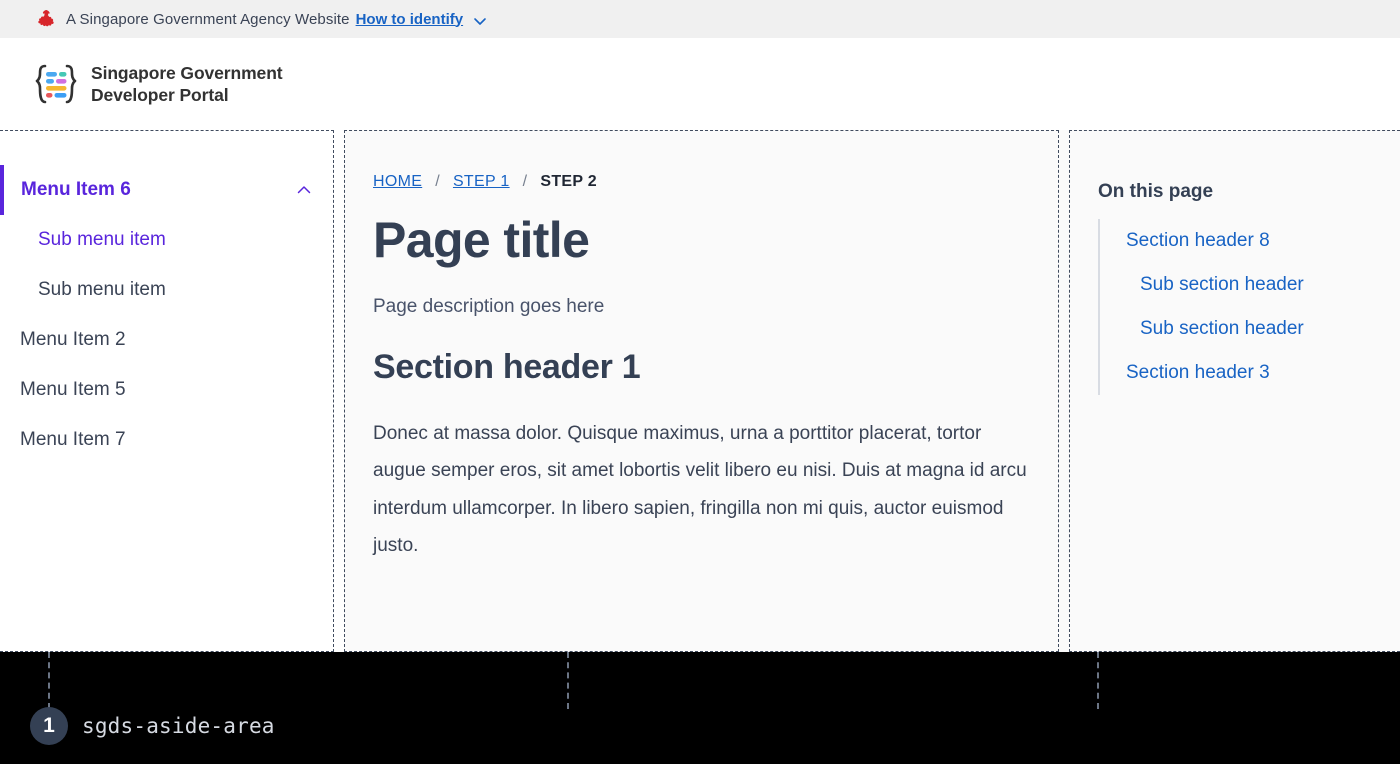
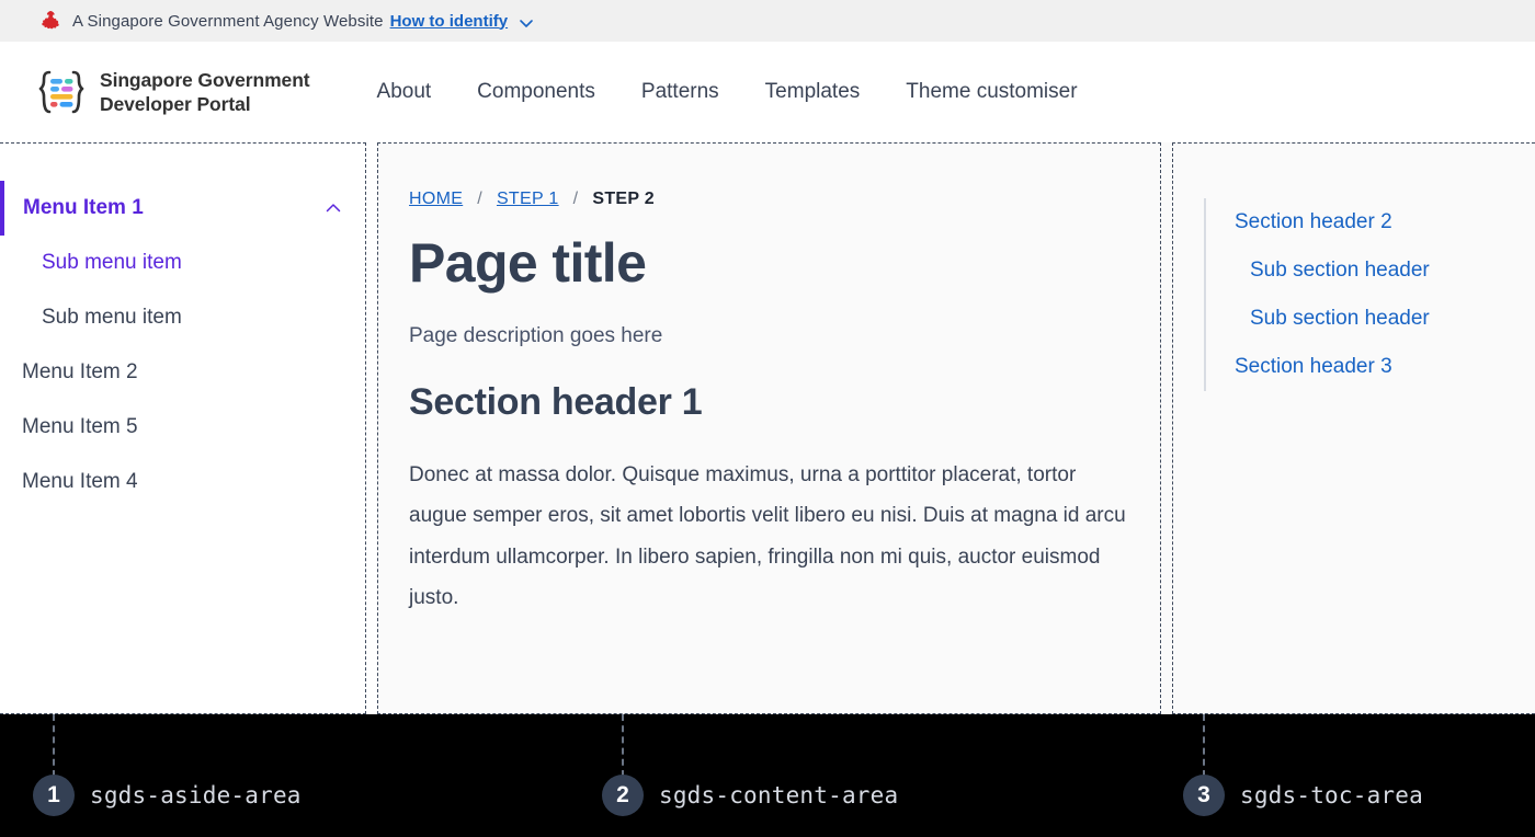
  A Singapore Government Agency Website
  How to identify
  Singapore Government
  Developer Portal
+ About
+ Components
+ Patterns
+ Templates
+ Theme customiser
- Menu Item 6
+ Menu Item 1
  Sub menu item
  Sub menu item
  Menu Item 2
  Menu Item 5
- Menu Item 7
+ Menu Item 4
  HOME
  /
  STEP 1
  /
  STEP 2
  Page title
  Page description goes here
  Section header 1
  Donec at massa dolor. Quisque maximus, urna a porttitor placerat, tortor augue semper eros, sit amet lobortis velit libero eu nisi. Duis at magna id arcu interdum ullamcorper. In libero sapien, fringilla non mi quis, auctor euismod justo.
- On this page
- Section header 8
+ Section header 2
  Sub section header
  Sub section header
  Section header 3
  1
  sgds-aside-area
+ 2
+ sgds-content-area
+ 3
+ sgds-toc-area
